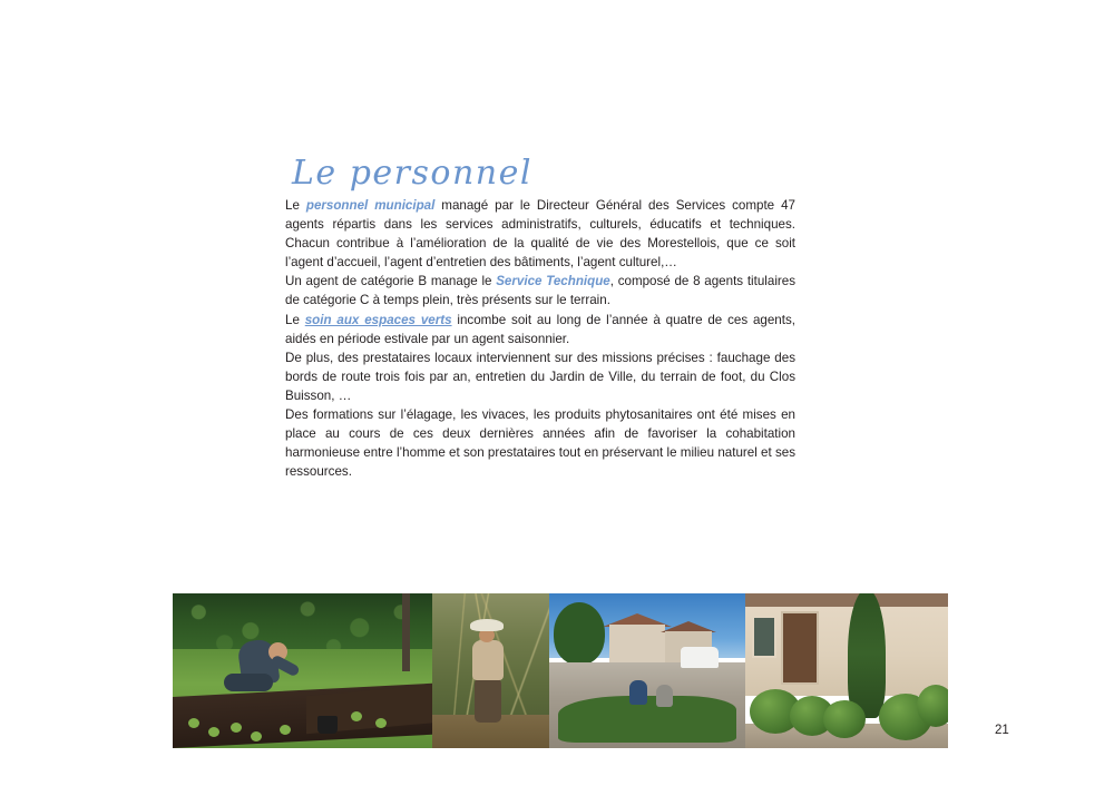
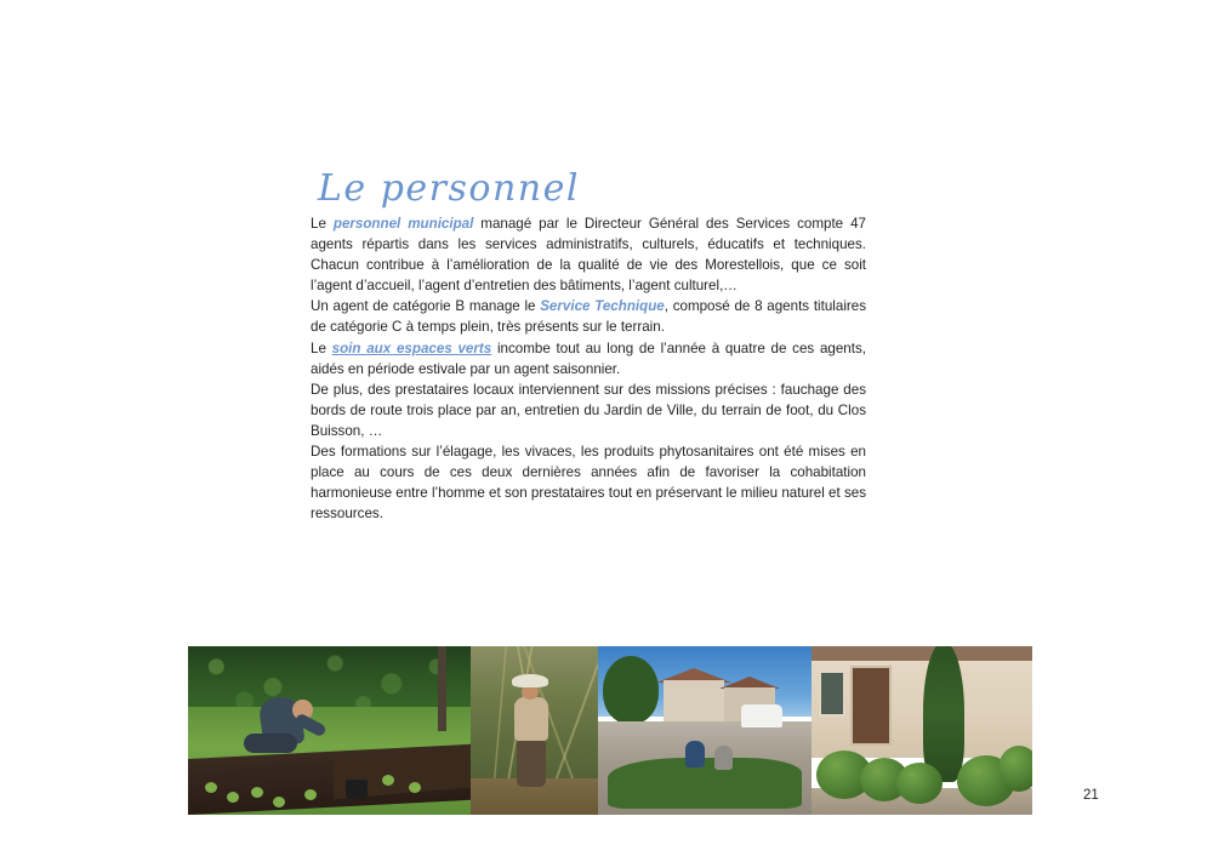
  Le personnel
  Le personnel municipal managé par le Directeur Général des Services compte 47 agents répartis dans les services administratifs, culturels, éducatifs et techniques. Chacun contribue à l’amélioration de la qualité de vie des Morestellois, que ce soit l’agent d’accueil, l’agent d’entretien des bâtiments, l’agent culturel,…
  Un agent de catégorie B manage le Service Technique, composé de 8 agents titulaires de catégorie C à temps plein, très présents sur le terrain.
- Le soin aux espaces verts incombe soit au long de l’année à quatre de ces agents, aidés en période estivale par un agent saisonnier.
+ Le soin aux espaces verts incombe tout au long de l’année à quatre de ces agents, aidés en période estivale par un agent saisonnier.
- De plus, des prestataires locaux interviennent sur des missions précises : fauchage des bords de route trois fois par an, entretien du Jardin de Ville, du terrain de foot, du Clos Buisson, …
+ De plus, des prestataires locaux interviennent sur des missions précises : fauchage des bords de route trois place par an, entretien du Jardin de Ville, du terrain de foot, du Clos Buisson, …
  Des formations sur l’élagage, les vivaces, les produits phytosanitaires ont été mises en place au cours de ces deux dernières années afin de favoriser la cohabitation harmonieuse entre l’homme et son prestataires tout en préservant le milieu naturel et ses ressources.
  21
